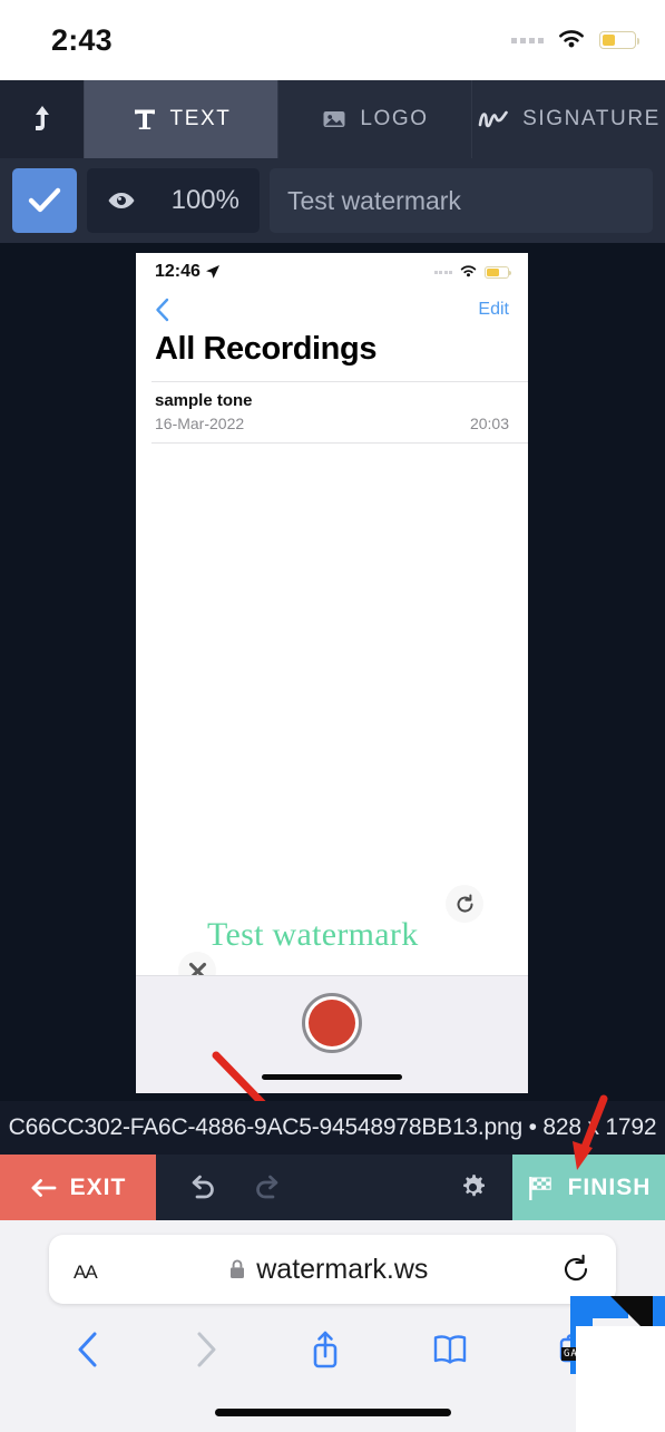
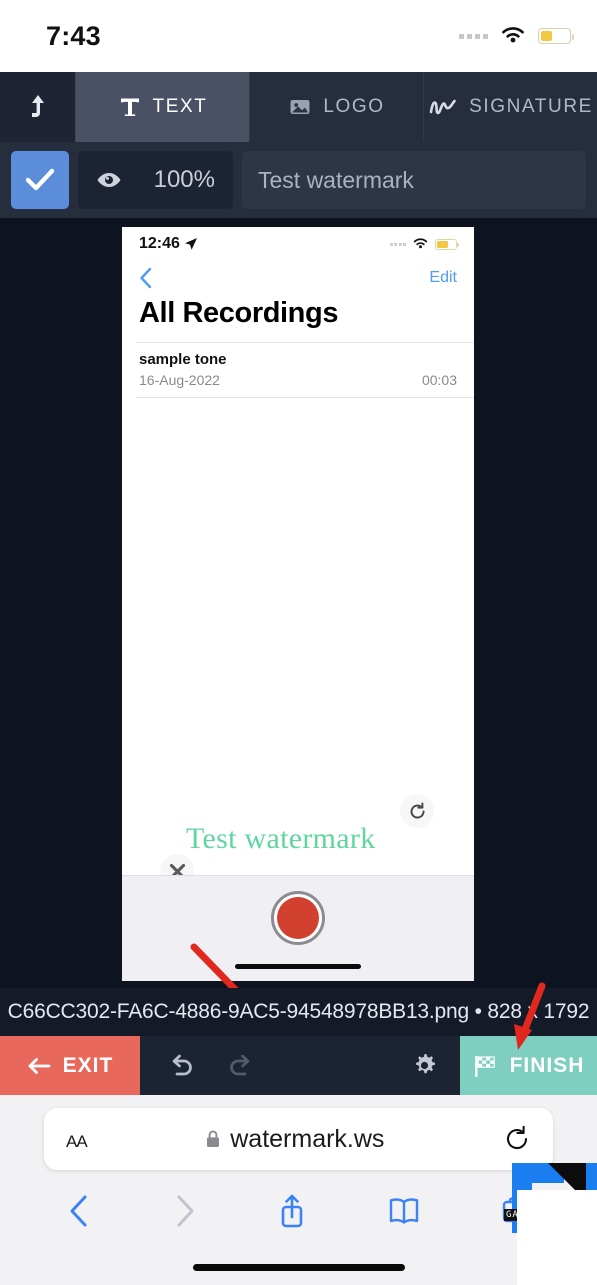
- 2:43
+ 7:43
  TEXT
  LOGO
  SIGNATURE
  100%
  Test watermark
  12:46
  Edit
  All Recordings
  sample tone
- 16-Mar-2022
+ 16-Aug-2022
- 20:03
+ 00:03
  Test watermark
  C66CC302-FA6C-4886-9AC5-94548978BB13.png • 828 1792
  EXIT
  FINISH
  AA
  watermark.ws
